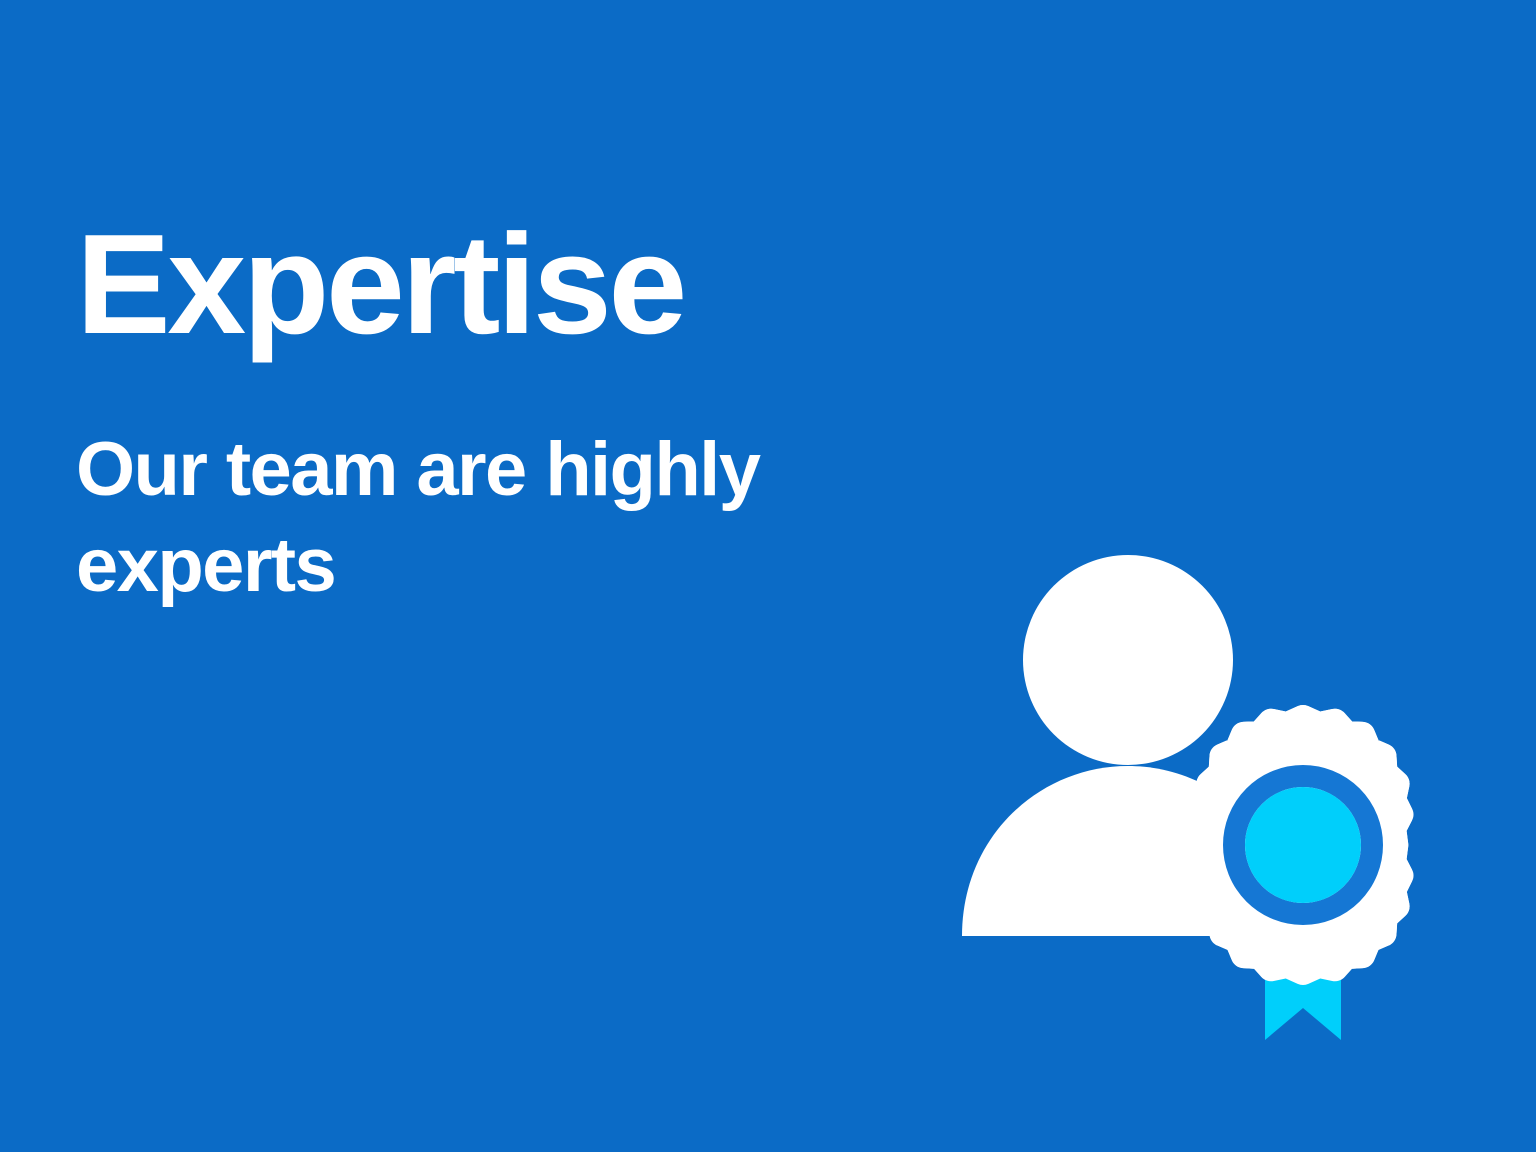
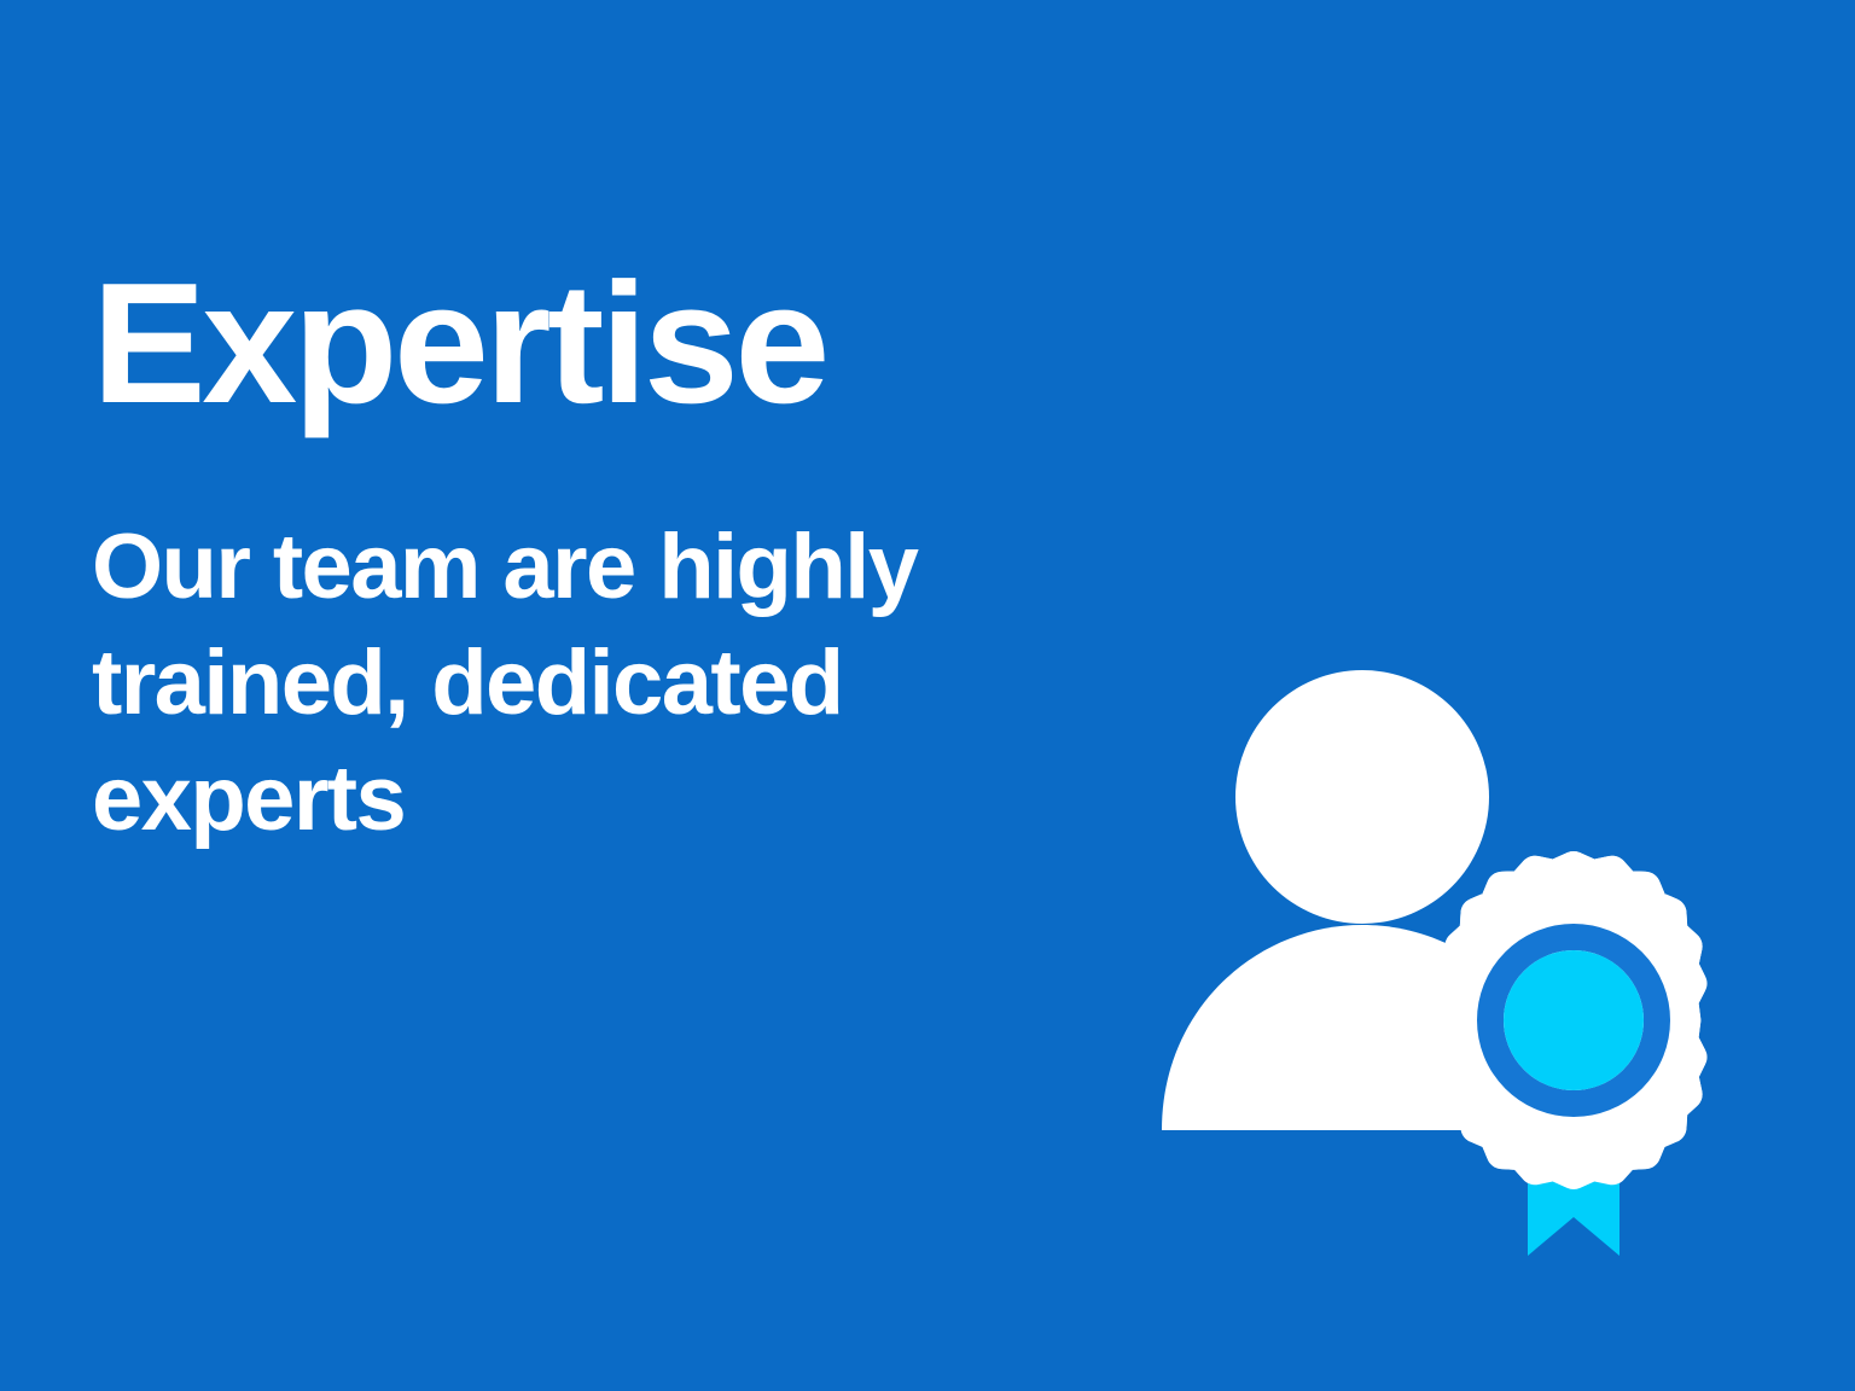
  Expertise
  Our team are highly
+ trained, dedicated
  experts
